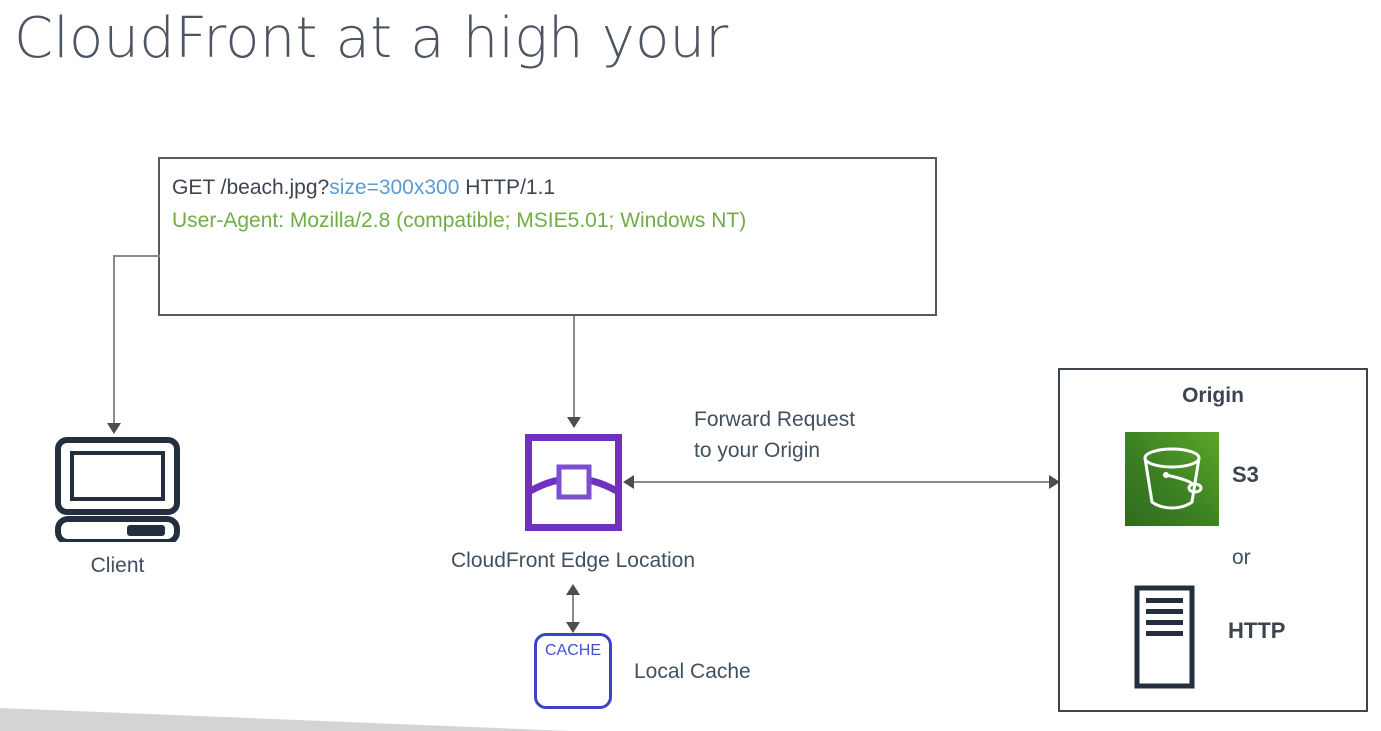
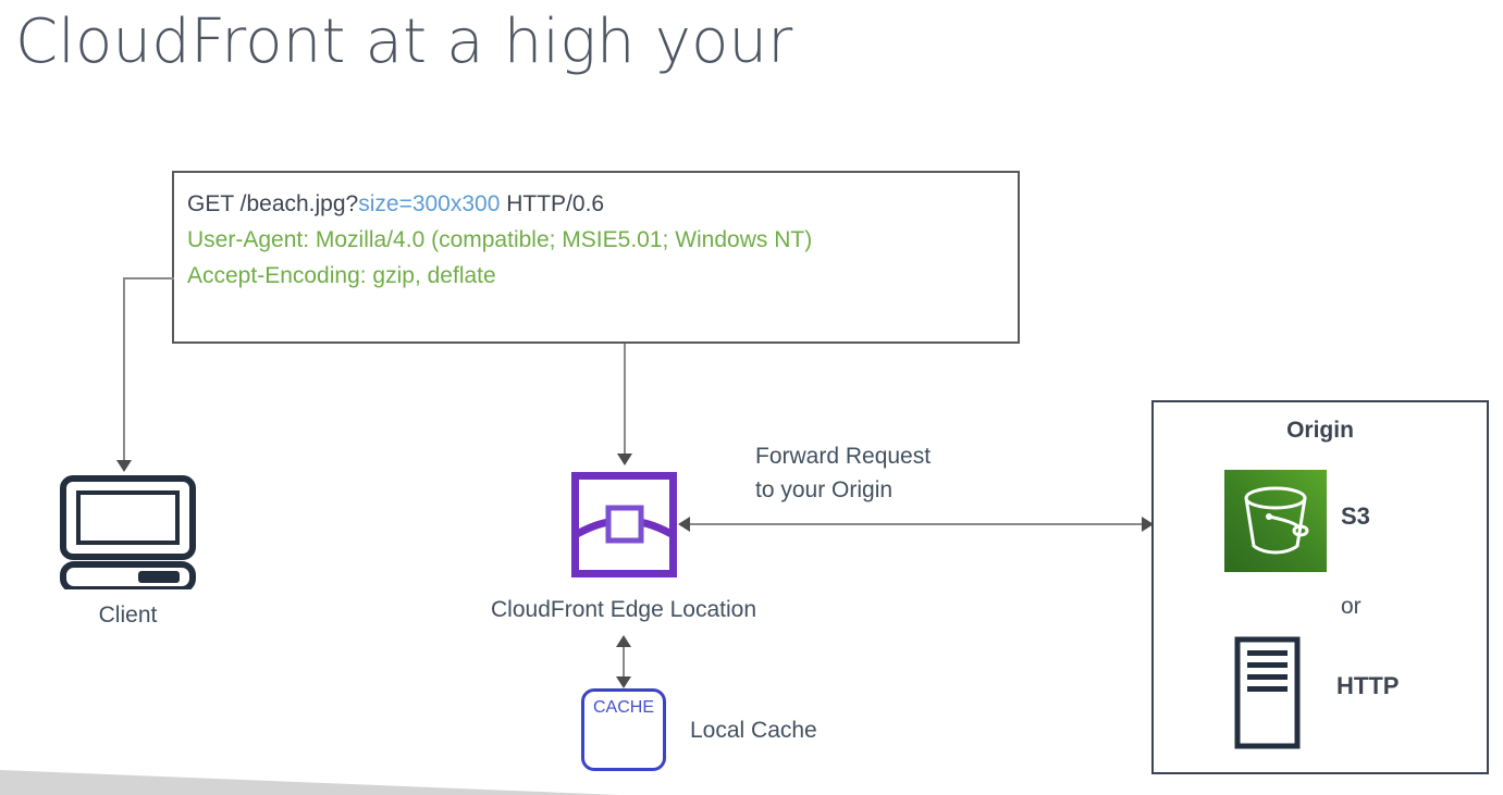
  CloudFront at a high your
- GET /beach.jpg?size=300x300 HTTP/1.1
+ GET /beach.jpg?size=300x300 HTTP/0.6
- User-Agent: Mozilla/2.8 (compatible; MSIE5.01; Windows NT)
+ User-Agent: Mozilla/4.0 (compatible; MSIE5.01; Windows NT)
+ Accept-Encoding: gzip, deflate
  Client
  CloudFront Edge Location
  Forward Request
  to your Origin
  CACHE
  Local Cache
  Origin
  S3
  or
  HTTP
